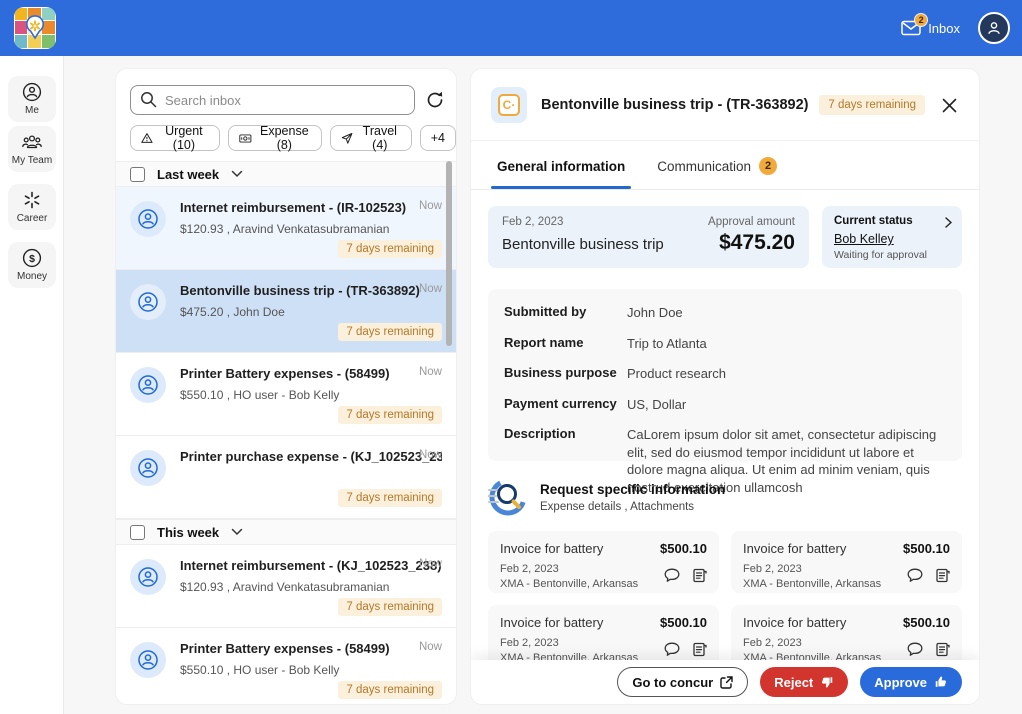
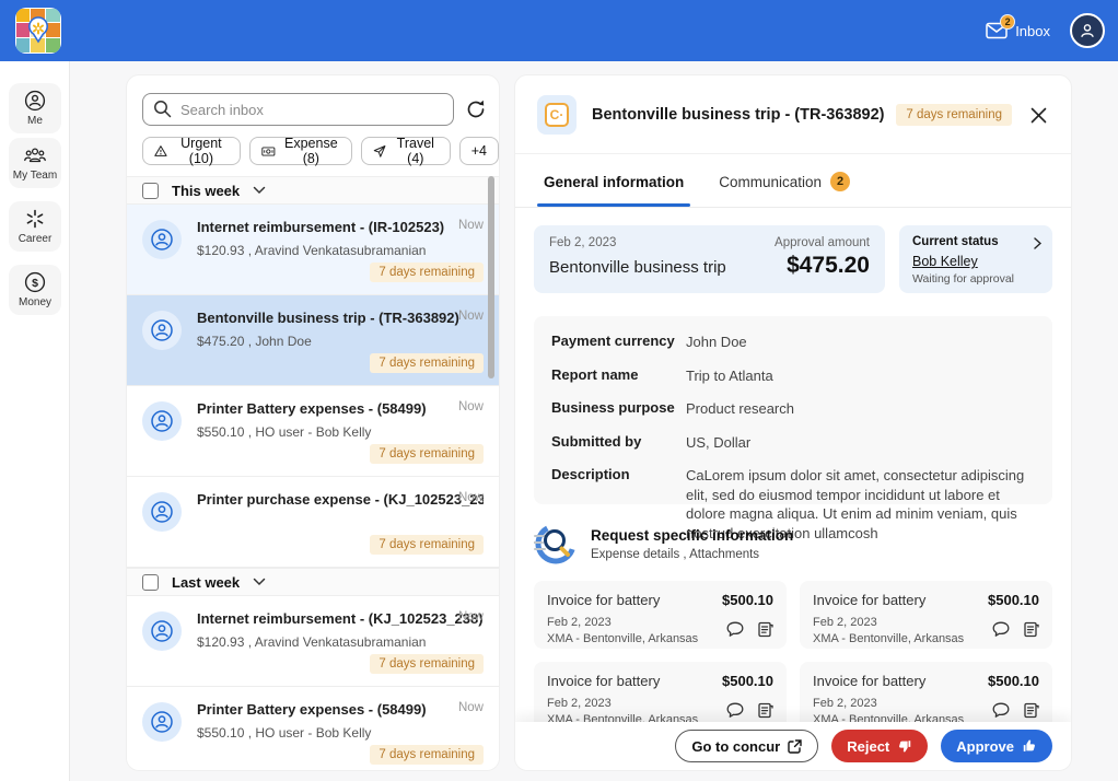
  2
  Inbox
  Me
  My Team
  Career
  $
  Money
  Search inbox
  Urgent (10)
  Expense (8)
  Travel (4)
  +4
- Last week
+ This week
  Internet reimbursement - (IR-102523)
  $120.93 , Aravind Venkatasubramanian
  Now
  7 days remaining
  Bentonville business trip - (TR-363892)
  $475.20 , John Doe
  Now
  7 days remaining
  Printer Battery expenses - (58499)
  $550.10 , HO user - Bob Kelly
  Now
  7 days remaining
  Printer purchase expense - (KJ_102523_23
  Now
  7 days remaining
- This week
+ Last week
  Internet reimbursement - (KJ_102523_238)
  $120.93 , Aravind Venkatasubramanian
  Now
  7 days remaining
  Printer Battery expenses - (58499)
  $550.10 , HO user - Bob Kelly
  Now
  7 days remaining
  C·
  Bentonville business trip - (TR-363892)
  7 days remaining
  General information
  Communication
  2
  Feb 2, 2023
  Bentonville business trip
  Approval amount
  $475.20
  Current status
  Bob Kelley
  Waiting for approval
- Submitted by
+ Payment currency
  John Doe
  Report name
  Trip to Atlanta
  Business purpose
  Product research
- Payment currency
+ Submitted by
  US, Dollar
  Description
  CaLorem ipsum dolor sit amet, consectetur adipiscing elit, sed do eiusmod tempor incididunt ut labore et dolore magna aliqua. Ut enim ad minim veniam, quis nostrud exercitation ullamcosh
  Request specific information
  Expense details , Attachments
  Invoice for battery
  $500.10
  Feb 2, 2023
  XMA - Bentonville, Arkansas
  Invoice for battery
  $500.10
  Feb 2, 2023
  XMA - Bentonville, Arkansas
  Invoice for battery
  $500.10
  Feb 2, 2023
  XMA - Bentonville, Arkansas
  Invoice for battery
  $500.10
  Feb 2, 2023
  XMA - Bentonville, Arkansas
  Go to concur
  Reject
  Approve
